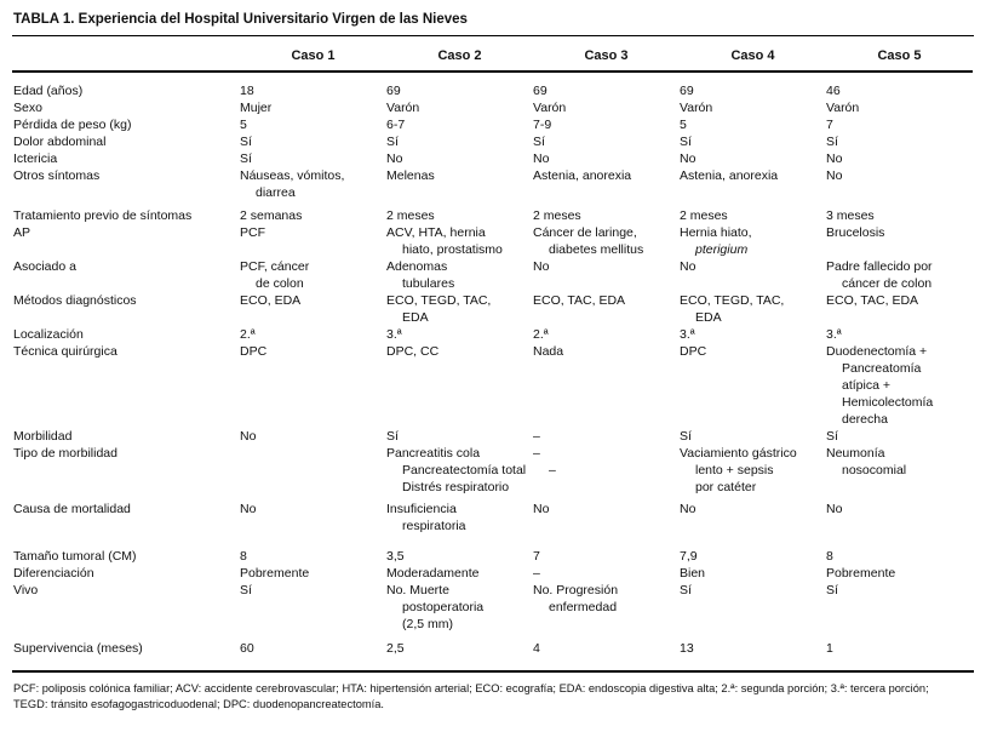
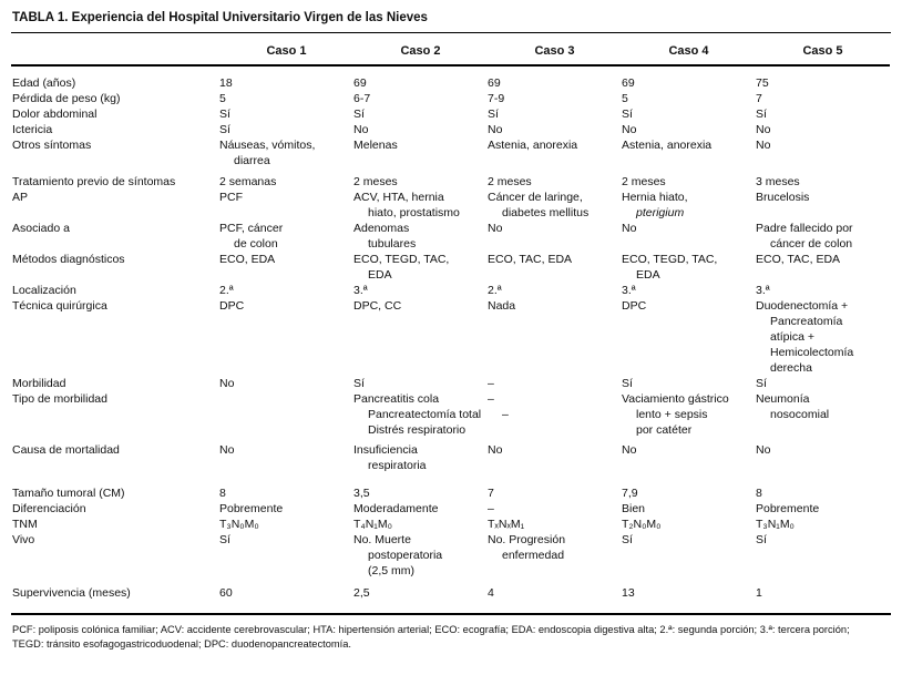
  TABLA 1. Experiencia del Hospital Universitario Virgen de las Nieves
  	Caso 1	Caso 2	Caso 3	Caso 4	Caso 5
- Edad (años)	18	69	69	69	46
+ Edad (años)	18	69	69	69	75
- Sexo	Mujer	Varón	Varón	Varón	Varón
  Pérdida de peso (kg)	5	6-7	7-9	5	7
  Dolor abdominal	Sí	Sí	Sí	Sí	Sí
  Ictericia	Sí	No	No	No	No
  Otros síntomas	Náuseas, vómitos, diarrea	Melenas	Astenia, anorexia	Astenia, anorexia	No
  Tratamiento previo de síntomas	2 semanas	2 meses	2 meses	2 meses	3 meses
  AP	PCF	ACV, HTA, hernia hiato, prostatismo	Cáncer de laringe, diabetes mellitus	Hernia hiato, pterigium	Brucelosis
  Asociado a	PCF, cáncer de colon	Adenomas tubulares	No	No	Padre fallecido por cáncer de colon
  Métodos diagnósticos	ECO, EDA	ECO, TEGD, TAC, EDA	ECO, TAC, EDA	ECO, TEGD, TAC, EDA	ECO, TAC, EDA
  Localización	2.ª	3.ª	2.ª	3.ª	3.ª
  Técnica quirúrgica	DPC	DPC, CC	Nada	DPC	Duodenectomía + Pancreatomía atípica + Hemicolectomía derecha
  Morbilidad	No	Sí	–	Sí	Sí
  Tipo de morbilidad		Pancreatitis cola Pancreatectomía total Distrés respiratorio	– –	Vaciamiento gástrico lento + sepsis por catéter	Neumonía nosocomial
  Causa de mortalidad	No	Insuficiencia respiratoria	No	No	No
  Tamaño tumoral (CM)	8	3,5	7	7,9	8
  Diferenciación	Pobremente	Moderadamente	–	Bien	Pobremente
+ TNM	T₃N₀M₀	T₄N₁M₀	TₓNₓM₁	T₂N₀M₀	T₃N₁M₀
  Vivo	Sí	No. Muerte postoperatoria (2,5 mm)	No. Progresión enfermedad	Sí	Sí
  Supervivencia (meses)	60	2,5	4	13	1
  PCF: poliposis colónica familiar; ACV: accidente cerebrovascular; HTA: hipertensión arterial; ECO: ecografía; EDA: endoscopia digestiva alta; 2.ª: segunda porción; 3.ª: tercera porción;
  TEGD: tránsito esofagogastricoduodenal; DPC: duodenopancreatectomía.
